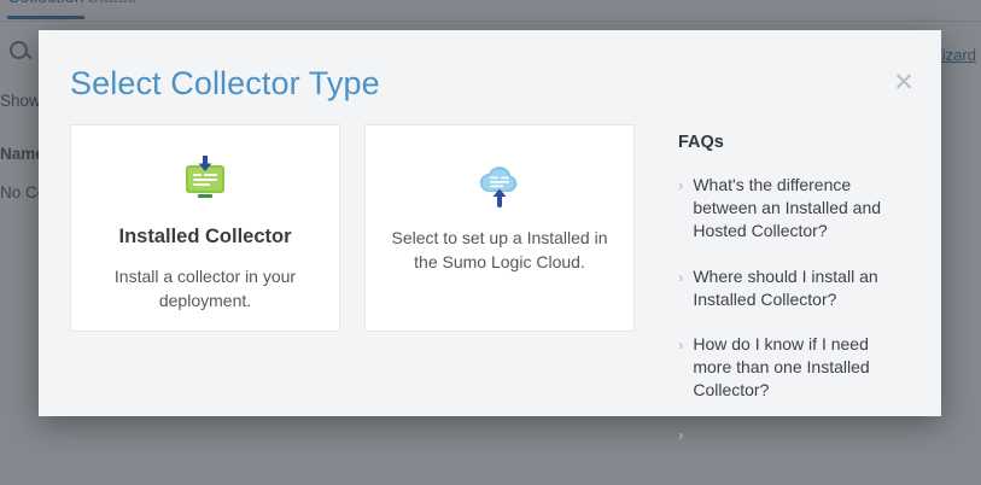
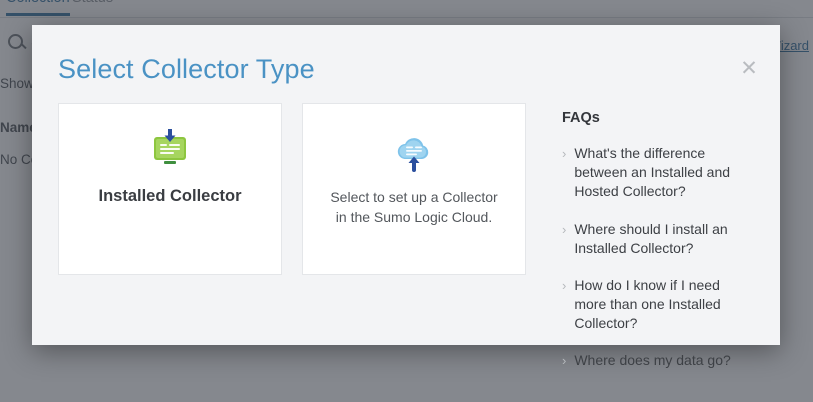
  Show
  Nam
  izard
  ✕
  Select Collector Type
  Installed Collector
- Install a collector in your deployment.
- Select to set up a Installed in the Sumo Logic Cloud.
+ Select to set up a Collector in the Sumo Logic Cloud.
  FAQs
  ›
  What's the difference between an Installed and Hosted Collector?
  ›
  Where should I install an Installed Collector?
  ›
  How do I know if I need more than one Installed Collector?
  ›
+ Where does my data go?
